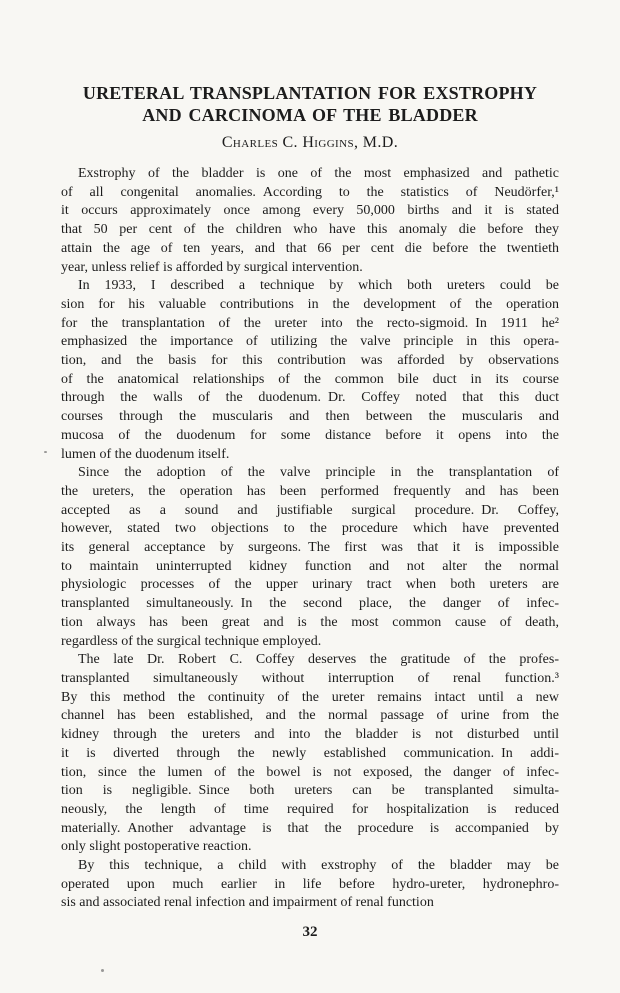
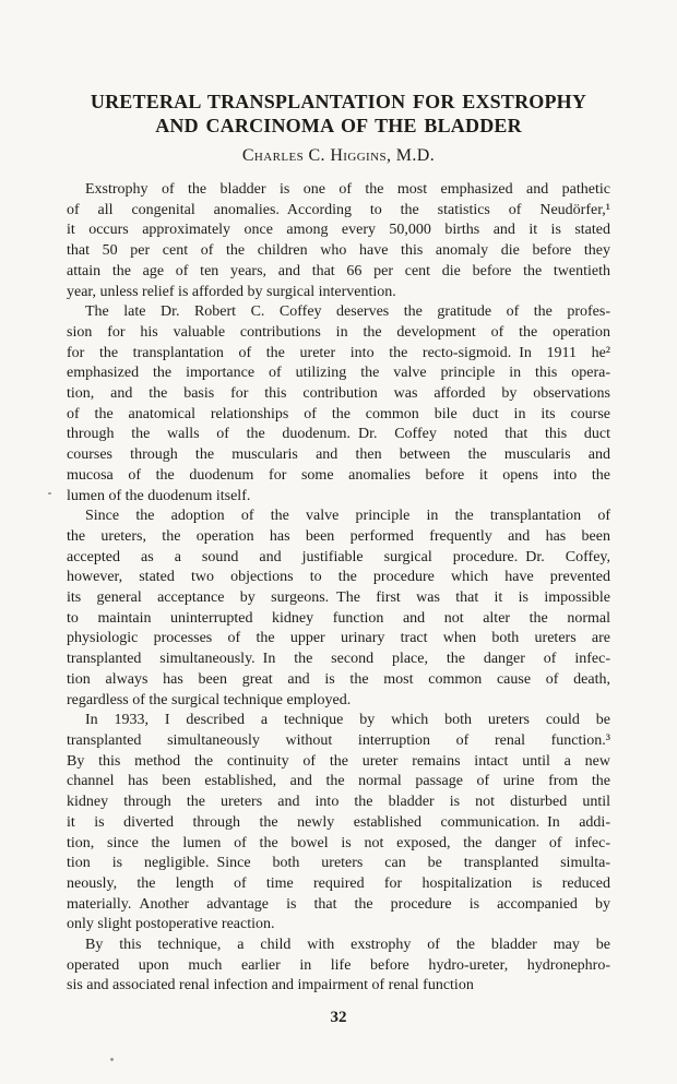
  URETERAL TRANSPLANTATION FOR EXSTROPHY
  AND CARCINOMA OF THE BLADDER
  Charles C. Higgins, M.D.
  Exstrophy of the bladder is one of the most emphasized and pathetic
  of all congenital anomalies. According to the statistics of Neudörfer,¹
  it occurs approximately once among every 50,000 births and it is stated
  that 50 per cent of the children who have this anomaly die before they
  attain the age of ten years, and that 66 per cent die before the twentieth
  year, unless relief is afforded by surgical intervention.
- In 1933, I described a technique by which both ureters could be
+ The late Dr. Robert C. Coffey deserves the gratitude of the profes-
  sion for his valuable contributions in the development of the operation
  for the transplantation of the ureter into the recto-sigmoid. In 1911 he²
  emphasized the importance of utilizing the valve principle in this opera-
  tion, and the basis for this contribution was afforded by observations
  of the anatomical relationships of the common bile duct in its course
  through the walls of the duodenum. Dr. Coffey noted that this duct
  courses through the muscularis and then between the muscularis and
- mucosa of the duodenum for some distance before it opens into the
+ mucosa of the duodenum for some anomalies before it opens into the
  lumen of the duodenum itself.
  Since the adoption of the valve principle in the transplantation of
  the ureters, the operation has been performed frequently and has been
  accepted as a sound and justifiable surgical procedure. Dr. Coffey,
  however, stated two objections to the procedure which have prevented
  its general acceptance by surgeons. The first was that it is impossible
  to maintain uninterrupted kidney function and not alter the normal
  physiologic processes of the upper urinary tract when both ureters are
  transplanted simultaneously. In the second place, the danger of infec-
  tion always has been great and is the most common cause of death,
  regardless of the surgical technique employed.
- The late Dr. Robert C. Coffey deserves the gratitude of the profes-
+ In 1933, I described a technique by which both ureters could be
  transplanted simultaneously without interruption of renal function.³
  By this method the continuity of the ureter remains intact until a new
  channel has been established, and the normal passage of urine from the
  kidney through the ureters and into the bladder is not disturbed until
  it is diverted through the newly established communication. In addi-
  tion, since the lumen of the bowel is not exposed, the danger of infec-
  tion is negligible. Since both ureters can be transplanted simulta-
  neously, the length of time required for hospitalization is reduced
  materially. Another advantage is that the procedure is accompanied by
  only slight postoperative reaction.
  By this technique, a child with exstrophy of the bladder may be
  operated upon much earlier in life before hydro-ureter, hydronephro-
  sis and associated renal infection and impairment of renal function
  32
